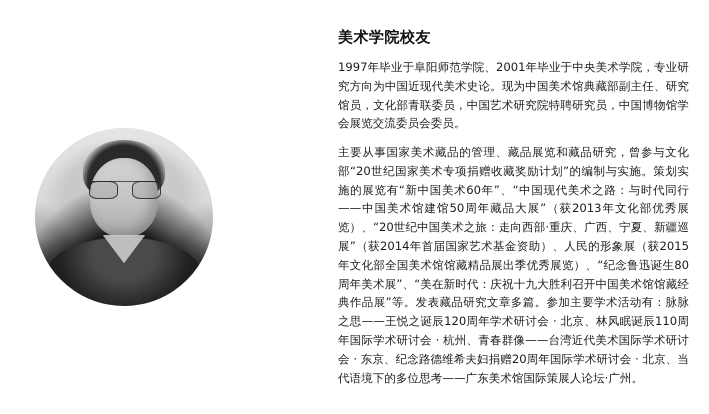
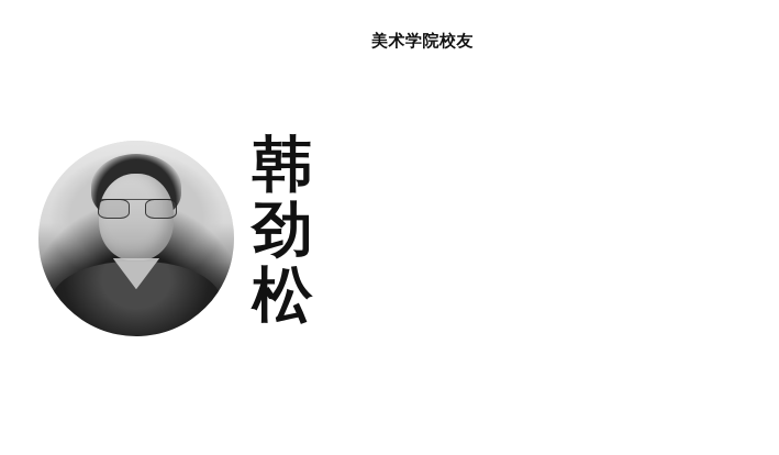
+ 韩
+ 劲
+ 松
  美术学院校友
- 1997年毕业于阜阳师范学院、2001年毕业于中央美术学院，专业研究方向为中国近现代美术史论。现为中国美术馆典藏部副主任、研究馆员，文化部青联委员，中国艺术研究院特聘研究员，中国博物馆学会展览交流委员会委员。
- 主要从事国家美术藏品的管理、藏品展览和藏品研究，曾参与文化部“20世纪国家美术专项捐赠收藏奖励计划”的编制与实施。策划实施的展览有“新中国美术60年”、“中国现代美术之路：与时代同行——中国美术馆建馆50周年藏品大展”（获2013年文化部优秀展览）、“20世纪中国美术之旅：走向西部·重庆、广西、宁夏、新疆巡展”（获2014年首届国家艺术基金资助）、人民的形象展（获2015年文化部全国美术馆馆藏精品展出季优秀展览）、“纪念鲁迅诞生80周年美术展”、“美在新时代：庆祝十九大胜利召开中国美术馆馆藏经典作品展”等。发表藏品研究文章多篇。参加主要学术活动有：脉脉之思——王悦之诞辰120周年学术研讨会 · 北京、林风眠诞辰110周年国际学术研讨会 · 杭州、青春群像——台湾近代美术国际学术研讨会 · 东京、纪念路德维希夫妇捐赠20周年国际学术研讨会 · 北京、当代语境下的多位思考——广东美术馆国际策展人论坛·广州。
